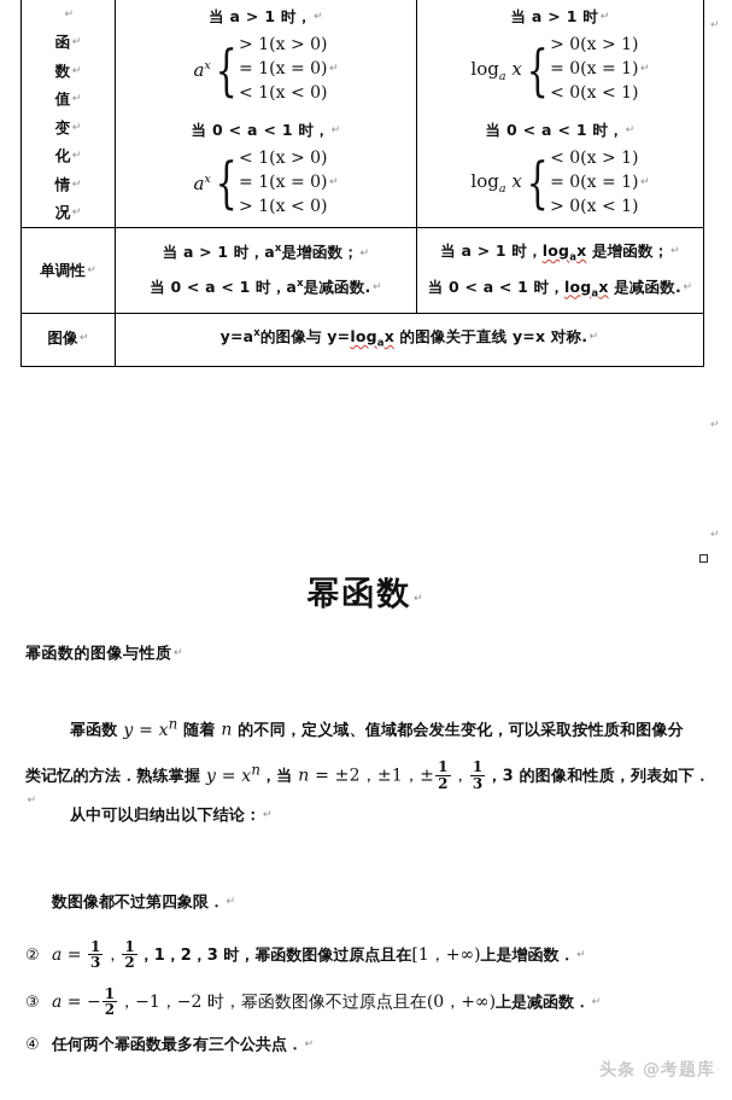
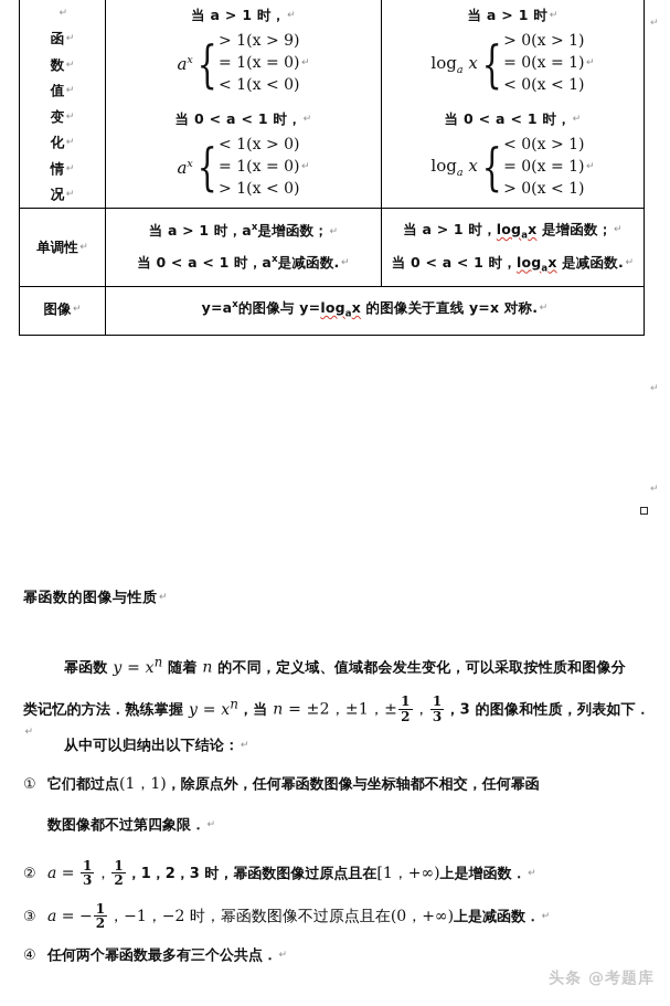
- ↵ 函 ↵ 数 ↵ 值 ↵ 变 ↵ 化 ↵ 情 ↵ 况 ↵	当 a > 1 时， ↵ ax { > 1(x > 0) = 1(x = 0) ↵ < 1(x < 0) 当 0 < a < 1 时， ↵ ax { < 1(x > 0) = 1(x = 0) ↵ > 1(x < 0)	当 a > 1 时 ↵ loga x { > 0(x > 1) = 0(x = 1) ↵ < 0(x < 1) 当 0 < a < 1 时， ↵ loga x { < 0(x > 1) = 0(x = 1) ↵ > 0(x < 1)
+ ↵ 函 ↵ 数 ↵ 值 ↵ 变 ↵ 化 ↵ 情 ↵ 况 ↵	当 a > 1 时， ↵ ax { > 1(x > 9) = 1(x = 0) ↵ < 1(x < 0) 当 0 < a < 1 时， ↵ ax { < 1(x > 0) = 1(x = 0) ↵ > 1(x < 0)	当 a > 1 时 ↵ loga x { > 0(x > 1) = 0(x = 1) ↵ < 0(x < 1) 当 0 < a < 1 时， ↵ loga x { < 0(x > 1) = 0(x = 1) ↵ > 0(x < 1)
  单调性 ↵	当 a > 1 时，ax是增函数； ↵ 当 0 < a < 1 时，ax是减函数. ↵	当 a > 1 时，logax 是增函数； ↵ 当 0 < a < 1 时，logax 是减函数. ↵
  图像 ↵	y=ax的图像与 y=logax 的图像关于直线 y=x 对称. ↵
  ↵
  ↵
  ↵
- 幂函数 ↵
  幂函数的图像与性质 ↵
  幂函数 y = xn 随着 n 的不同，定义域、值域都会发生变化，可以采取按性质和图像分
  类记忆的方法．熟练掌握 y = xn，当 n = ±2，±1，±
  1
  2
  ，
  1
  3
  ，3 的图像和性质，列表如下．↵
  从中可以归纳出以下结论： ↵
+ ① 它们都过点(1，1)，除原点外，任何幂函数图像与坐标轴都不相交，任何幂函
  数图像都不过第四象限． ↵
  ② a =
  1
  3
  ，
  1
  2
  ，1，2，3 时，幂函数图像过原点且在[1，+∞)上是增函数． ↵
  ③ a = −
  1
  2
  ，−1，−2 时，幂函数图像不过原点且在(0，+∞)上是减函数． ↵
  ④ 任何两个幂函数最多有三个公共点． ↵
  头条 @考题库
